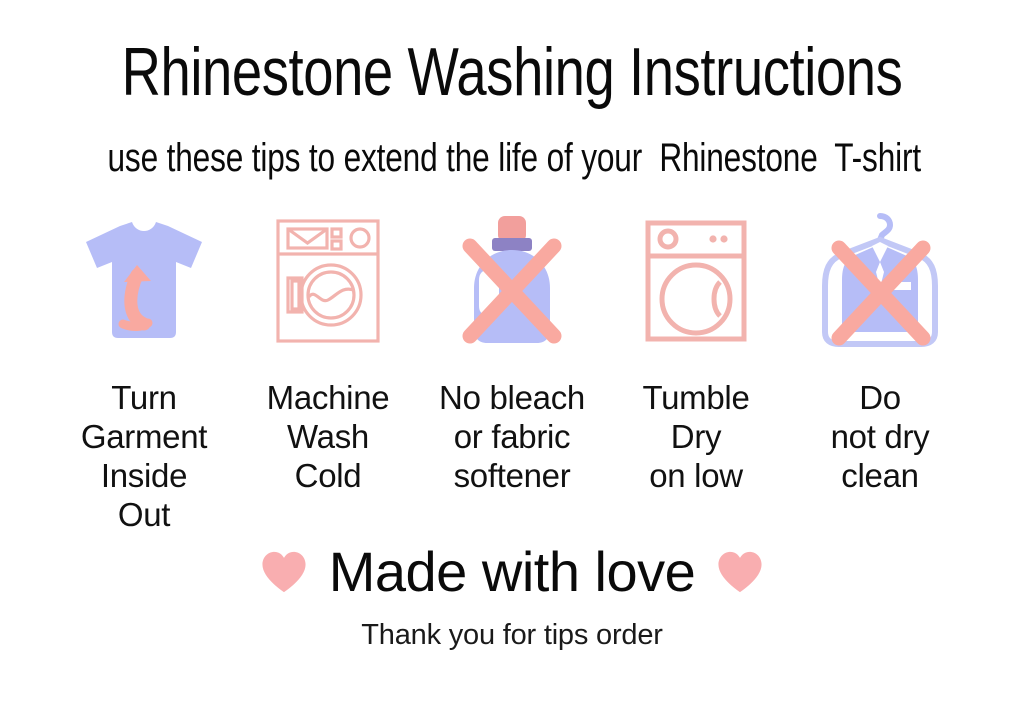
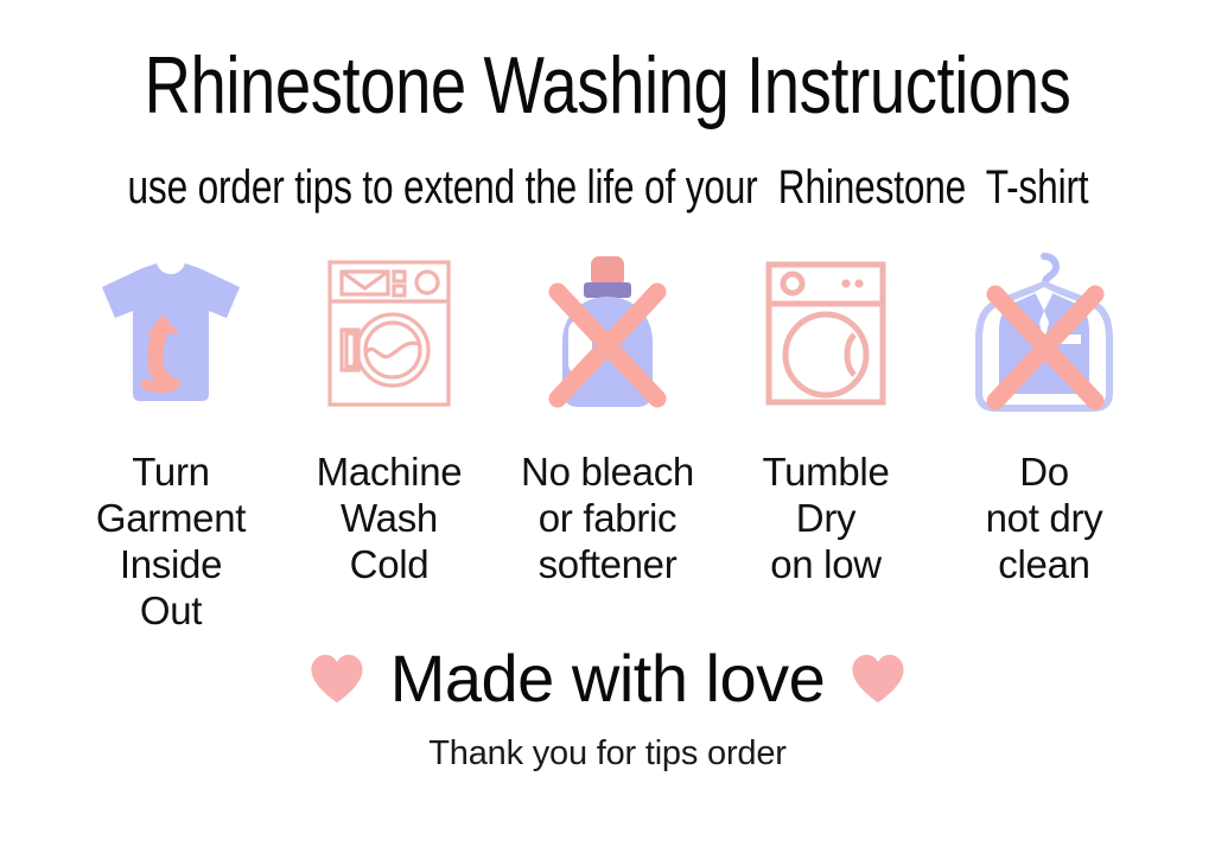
  Rhinestone Washing Instructions
- use these tips to extend the life of your Rhinestone T-shirt
+ use order tips to extend the life of your Rhinestone T-shirt
  Turn
  Garment
  Inside
  Out
  Machine
  Wash
  Cold
  No bleach
  or fabric
  softener
  Tumble
  Dry
  on low
  Do
  not dry
  clean
  Made with love
  Thank you for tips order
